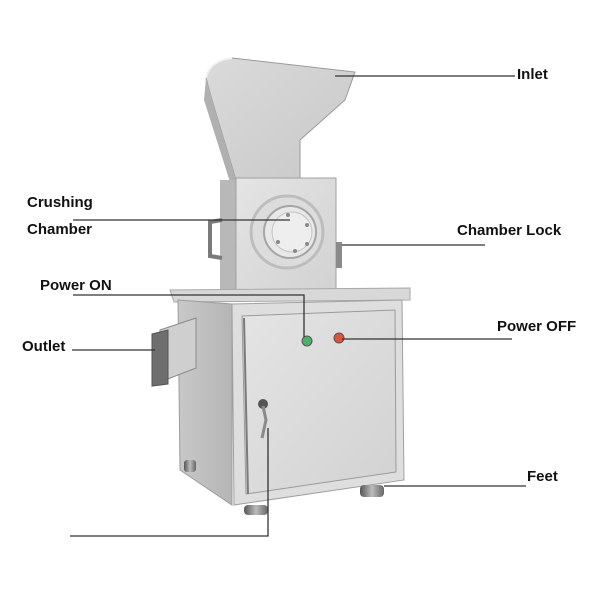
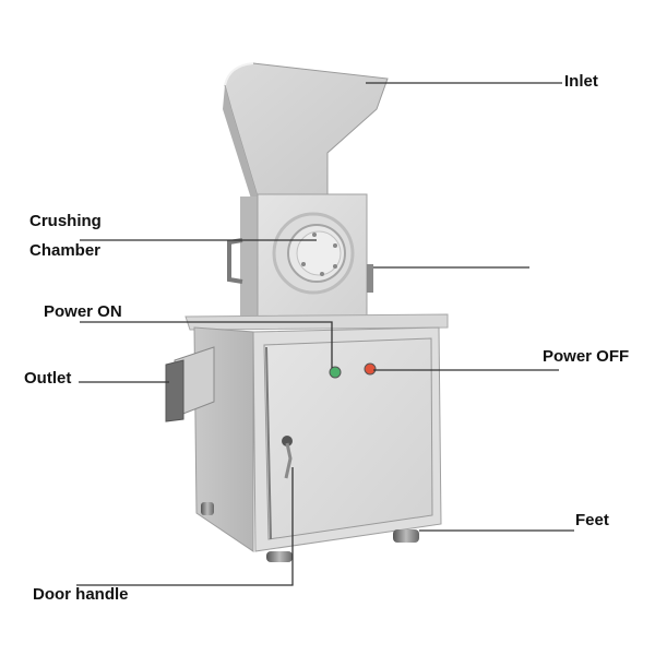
  Inlet
  Crushing
  Chamber
- Chamber Lock
  Power ON
  Power OFF
  Outlet
  Feet
+ Door handle
